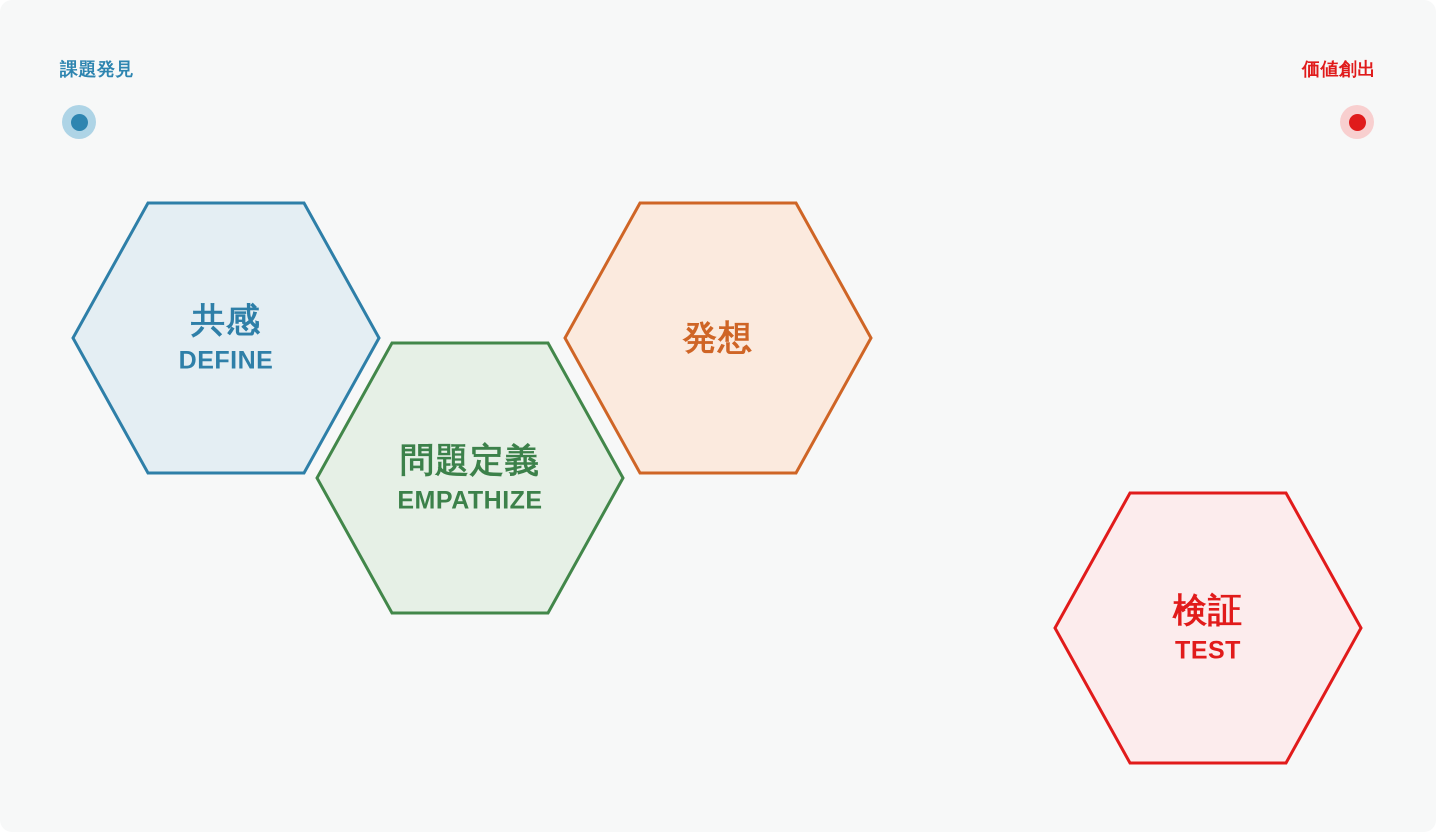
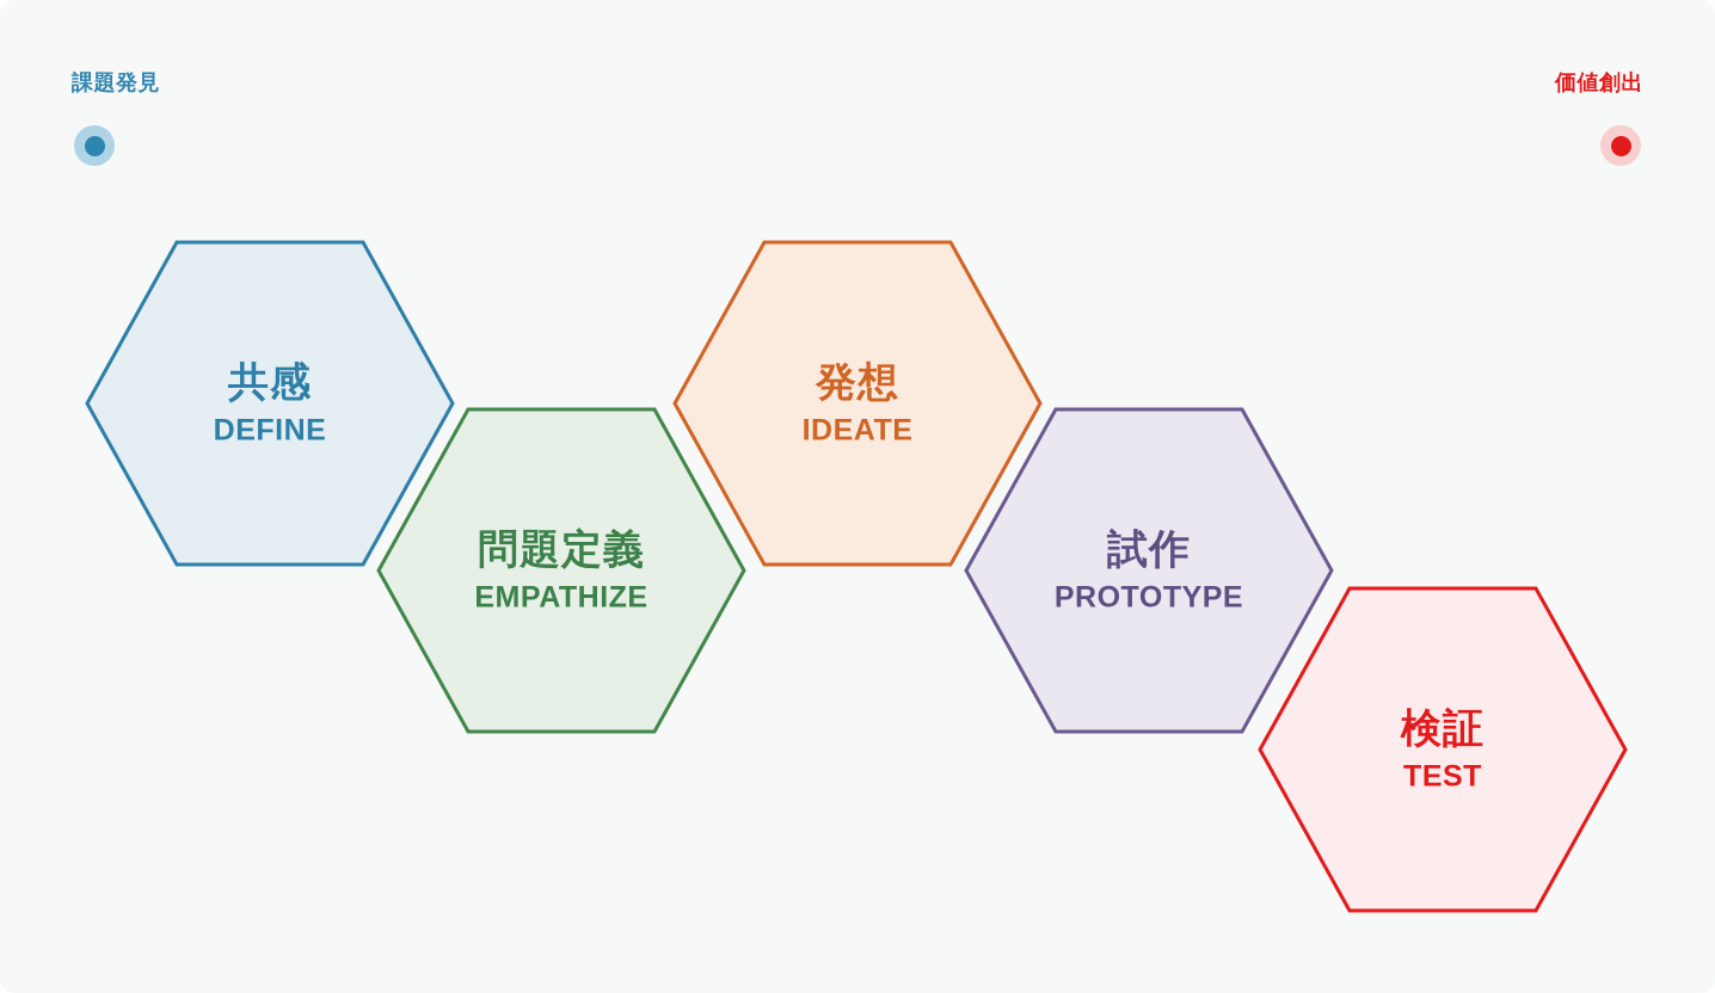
  課題発見
  価値創出
  共感
  DEFINE
  問題定義
  EMPATHIZE
  発想
+ IDEATE
+ 試作
+ PROTOTYPE
  検証
  TEST
